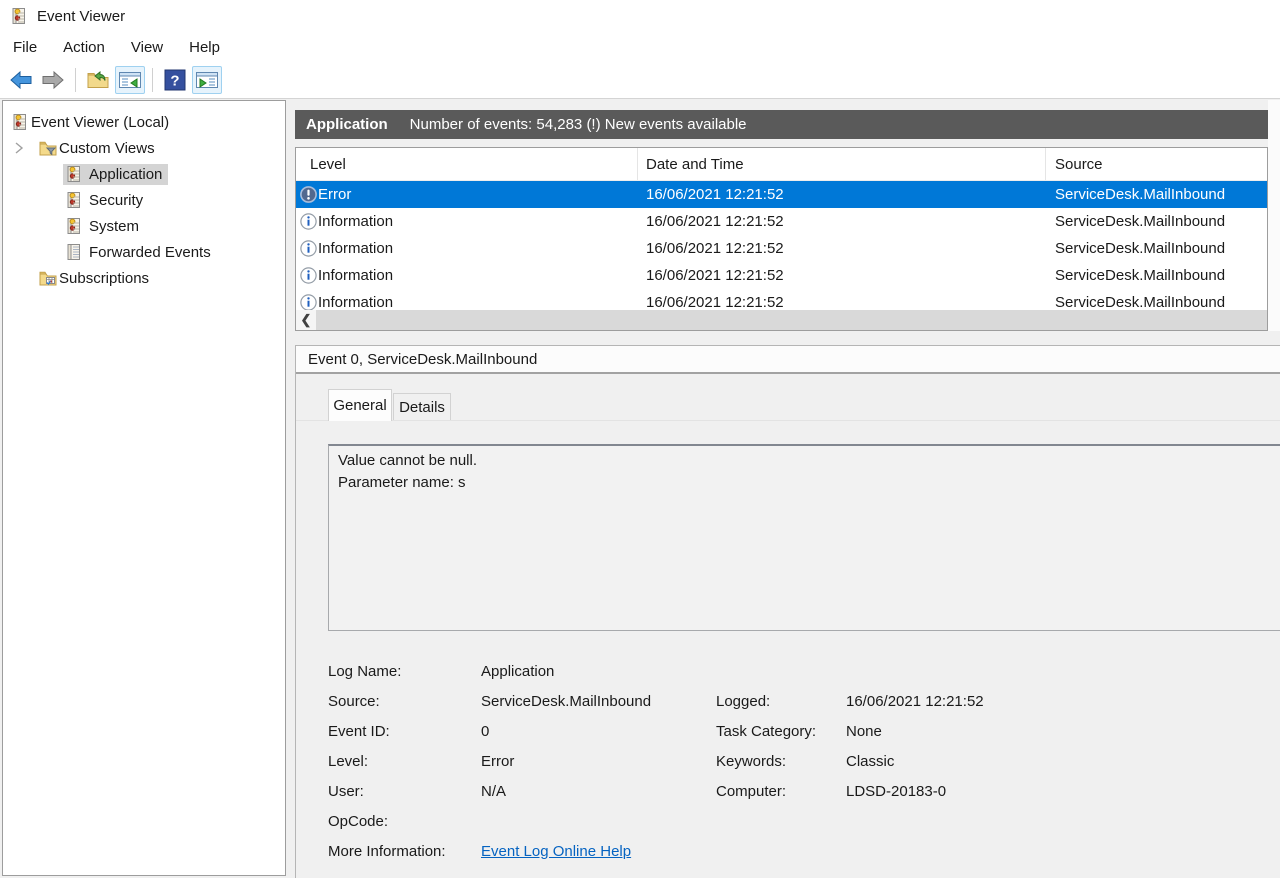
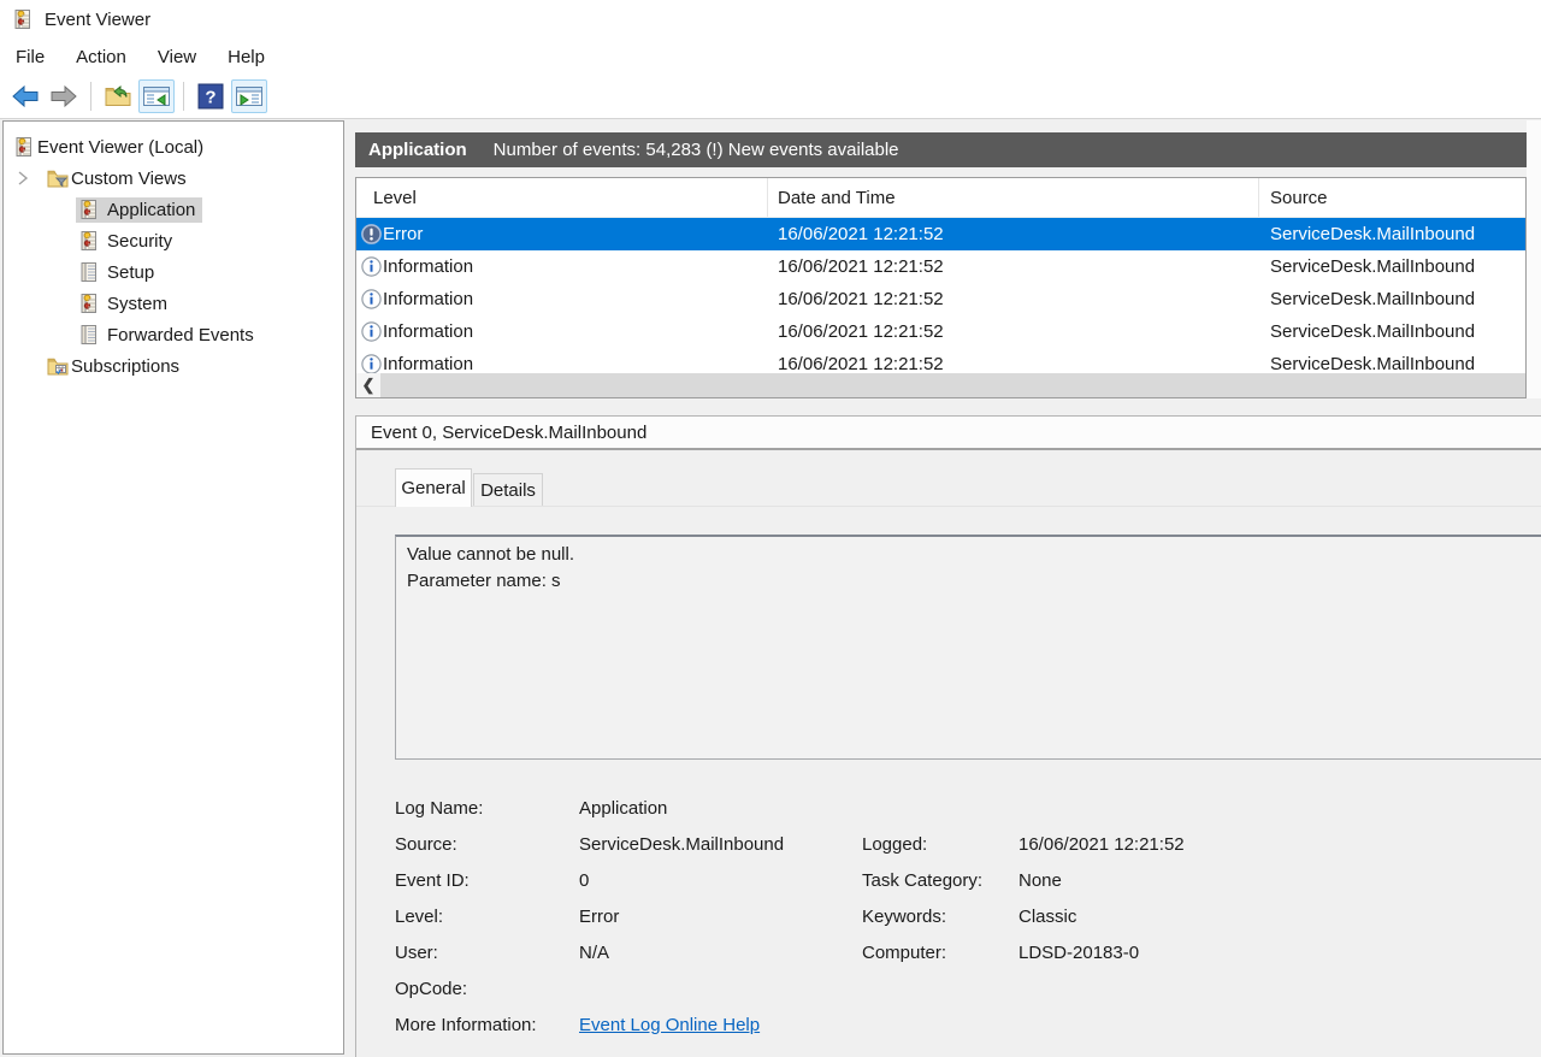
  Event Viewer
  File
  Action
  View
  Help
  ?
  Event Viewer (Local)
  Custom Views
  Application
  Security
+ Setup
  System
  Forwarded Events
  Subscriptions
  Application
  Number of events: 54,283 (!) New events available
  Level
  Date and Time
  Source
  Error
  16/06/2021 12:21:52
  ServiceDesk.MailInbound
  Information
  16/06/2021 12:21:52
  ServiceDesk.MailInbound
  Information
  16/06/2021 12:21:52
  ServiceDesk.MailInbound
  Information
  16/06/2021 12:21:52
  ServiceDesk.MailInbound
  Information
  16/06/2021 12:21:52
  ServiceDesk.MailInbound
  ❮
  Event 0, ServiceDesk.MailInbound
  General
  Details
  Value cannot be null.
  Parameter name: s
  Log Name:
  Application
  Source:
  ServiceDesk.MailInbound
  Logged:
  16/06/2021 12:21:52
  Event ID:
  0
  Task Category:
  None
  Level:
  Error
  Keywords:
  Classic
  User:
  N/A
  Computer:
  LDSD-20183-0
  OpCode:
  More Information:
  Event Log Online Help
